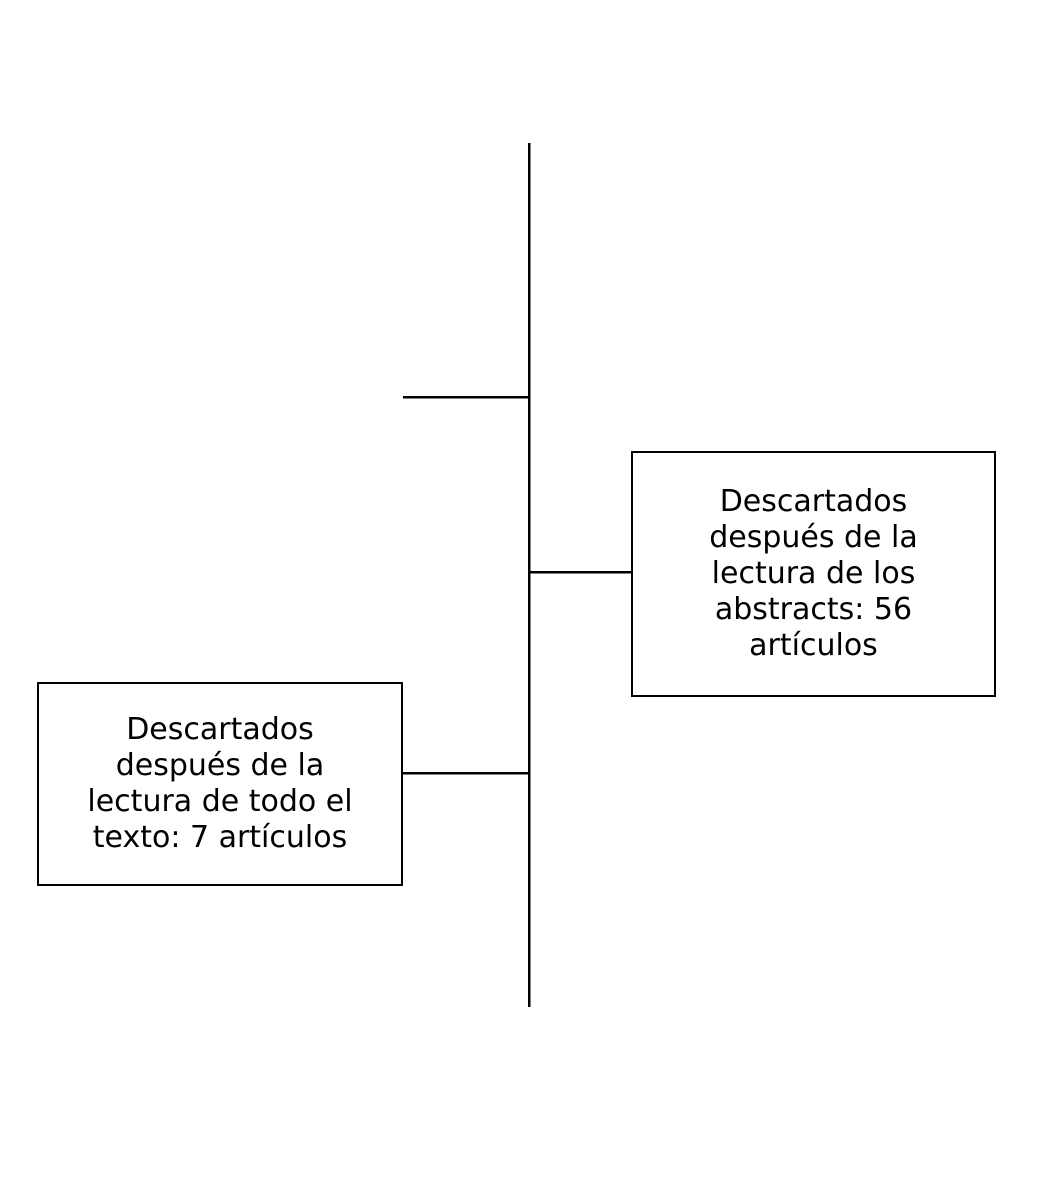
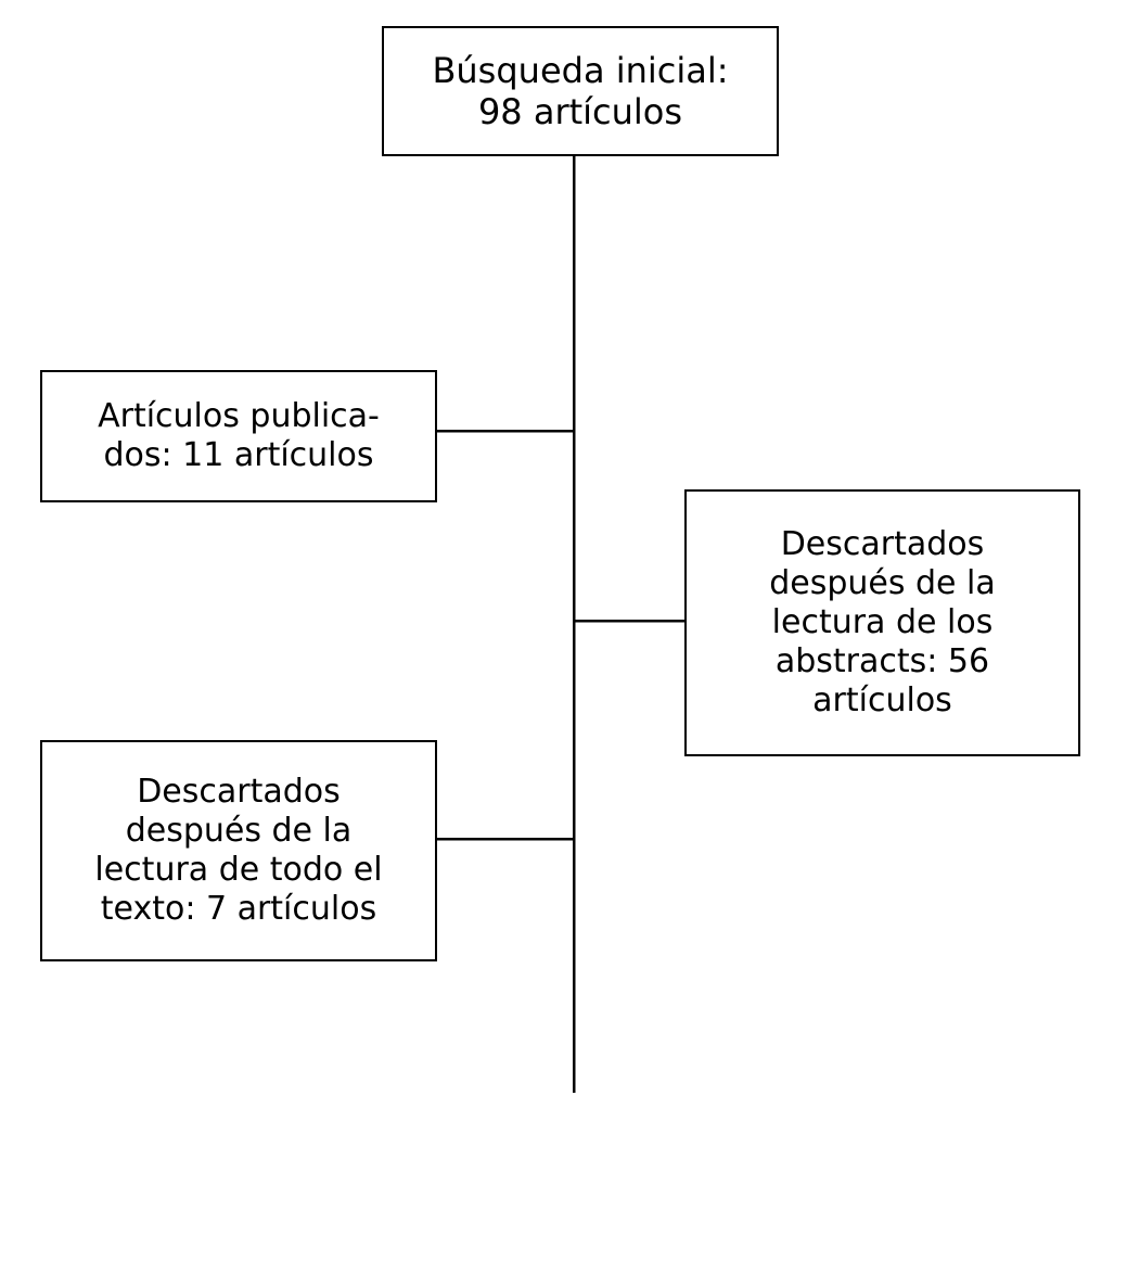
+ Búsqueda inicial:
+ 98 artículos
+ Artículos publica-
+ dos: 11 artículos
  Descartados
  después de la
  lectura de los
  abstracts: 56
  artículos
  Descartados
  después de la
  lectura de todo el
  texto: 7 artículos
